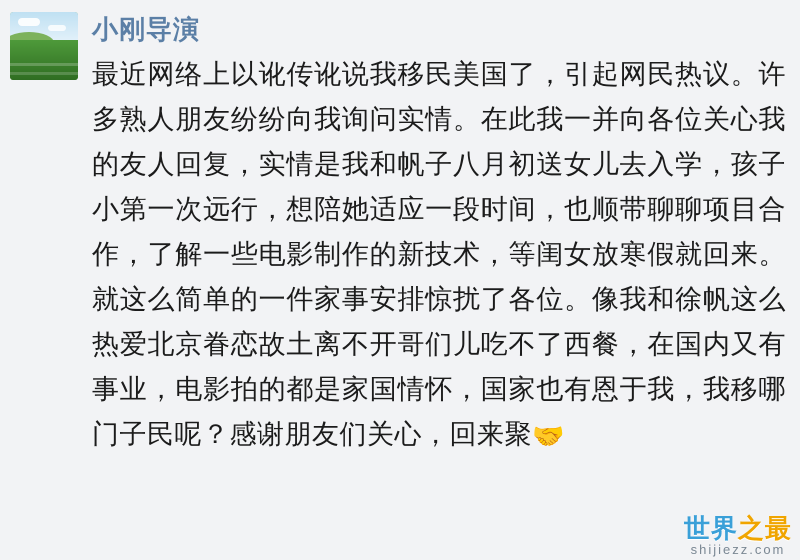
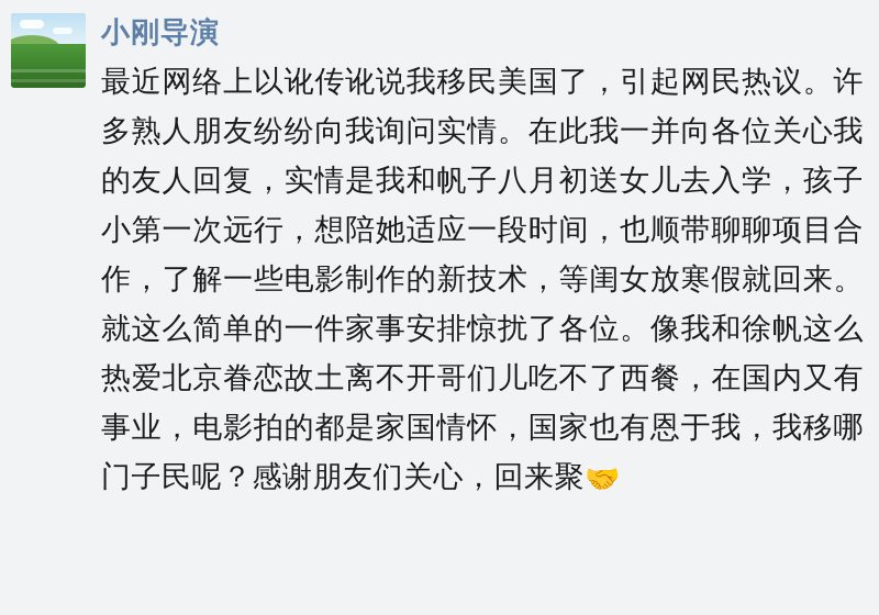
  小刚导演
  最近网络上以讹传讹说我移民美国了，引起网民热议。许多熟人朋友纷纷向我询问实情。在此我一并向各位关心我的友人回复，实情是我和帆子八月初送女儿去入学，孩子小第一次远行，想陪她适应一段时间，也顺带聊聊项目合作，了解一些电影制作的新技术，等闺女放寒假就回来。就这么简单的一件家事安排惊扰了各位。像我和徐帆这么热爱北京眷恋故土离不开哥们儿吃不了西餐，在国内又有事业，电影拍的都是家国情怀，国家也有恩于我，我移哪门子民呢？感谢朋友们关心，回来聚🤝
- 世界之最
- shijiezz.com
